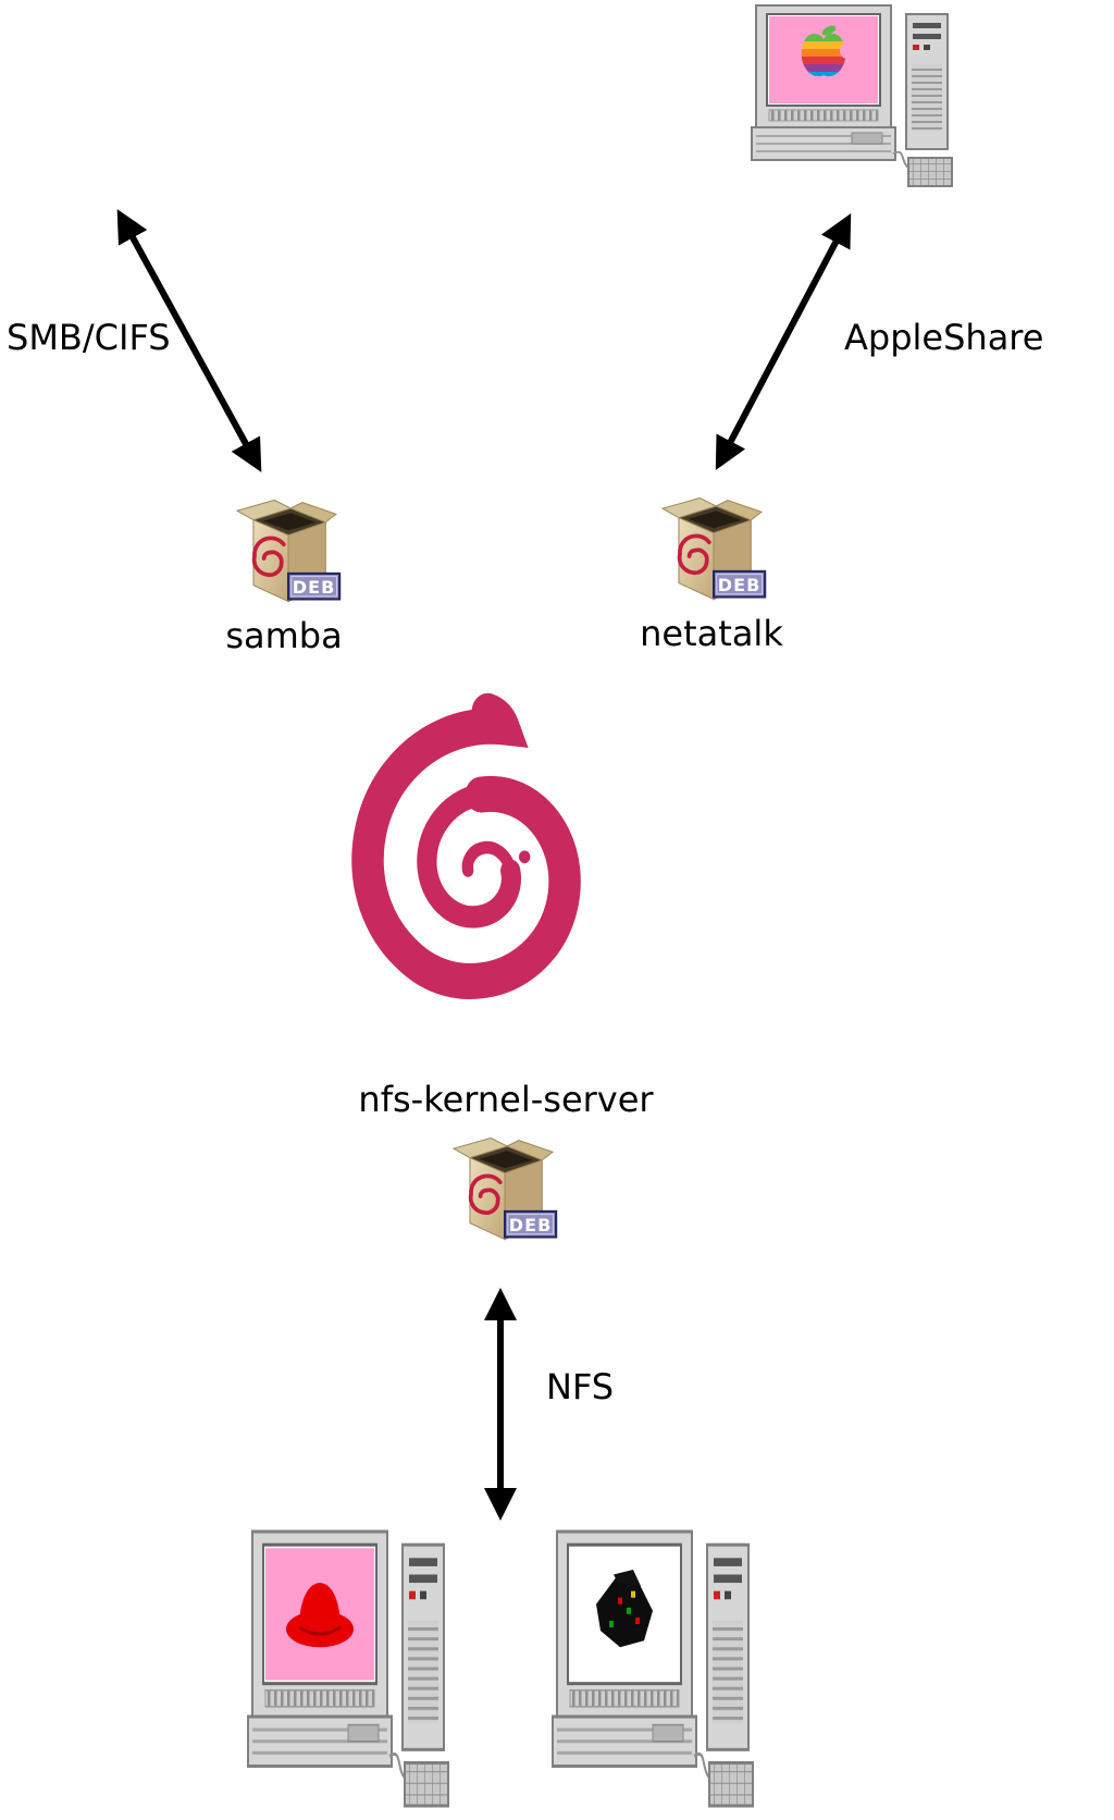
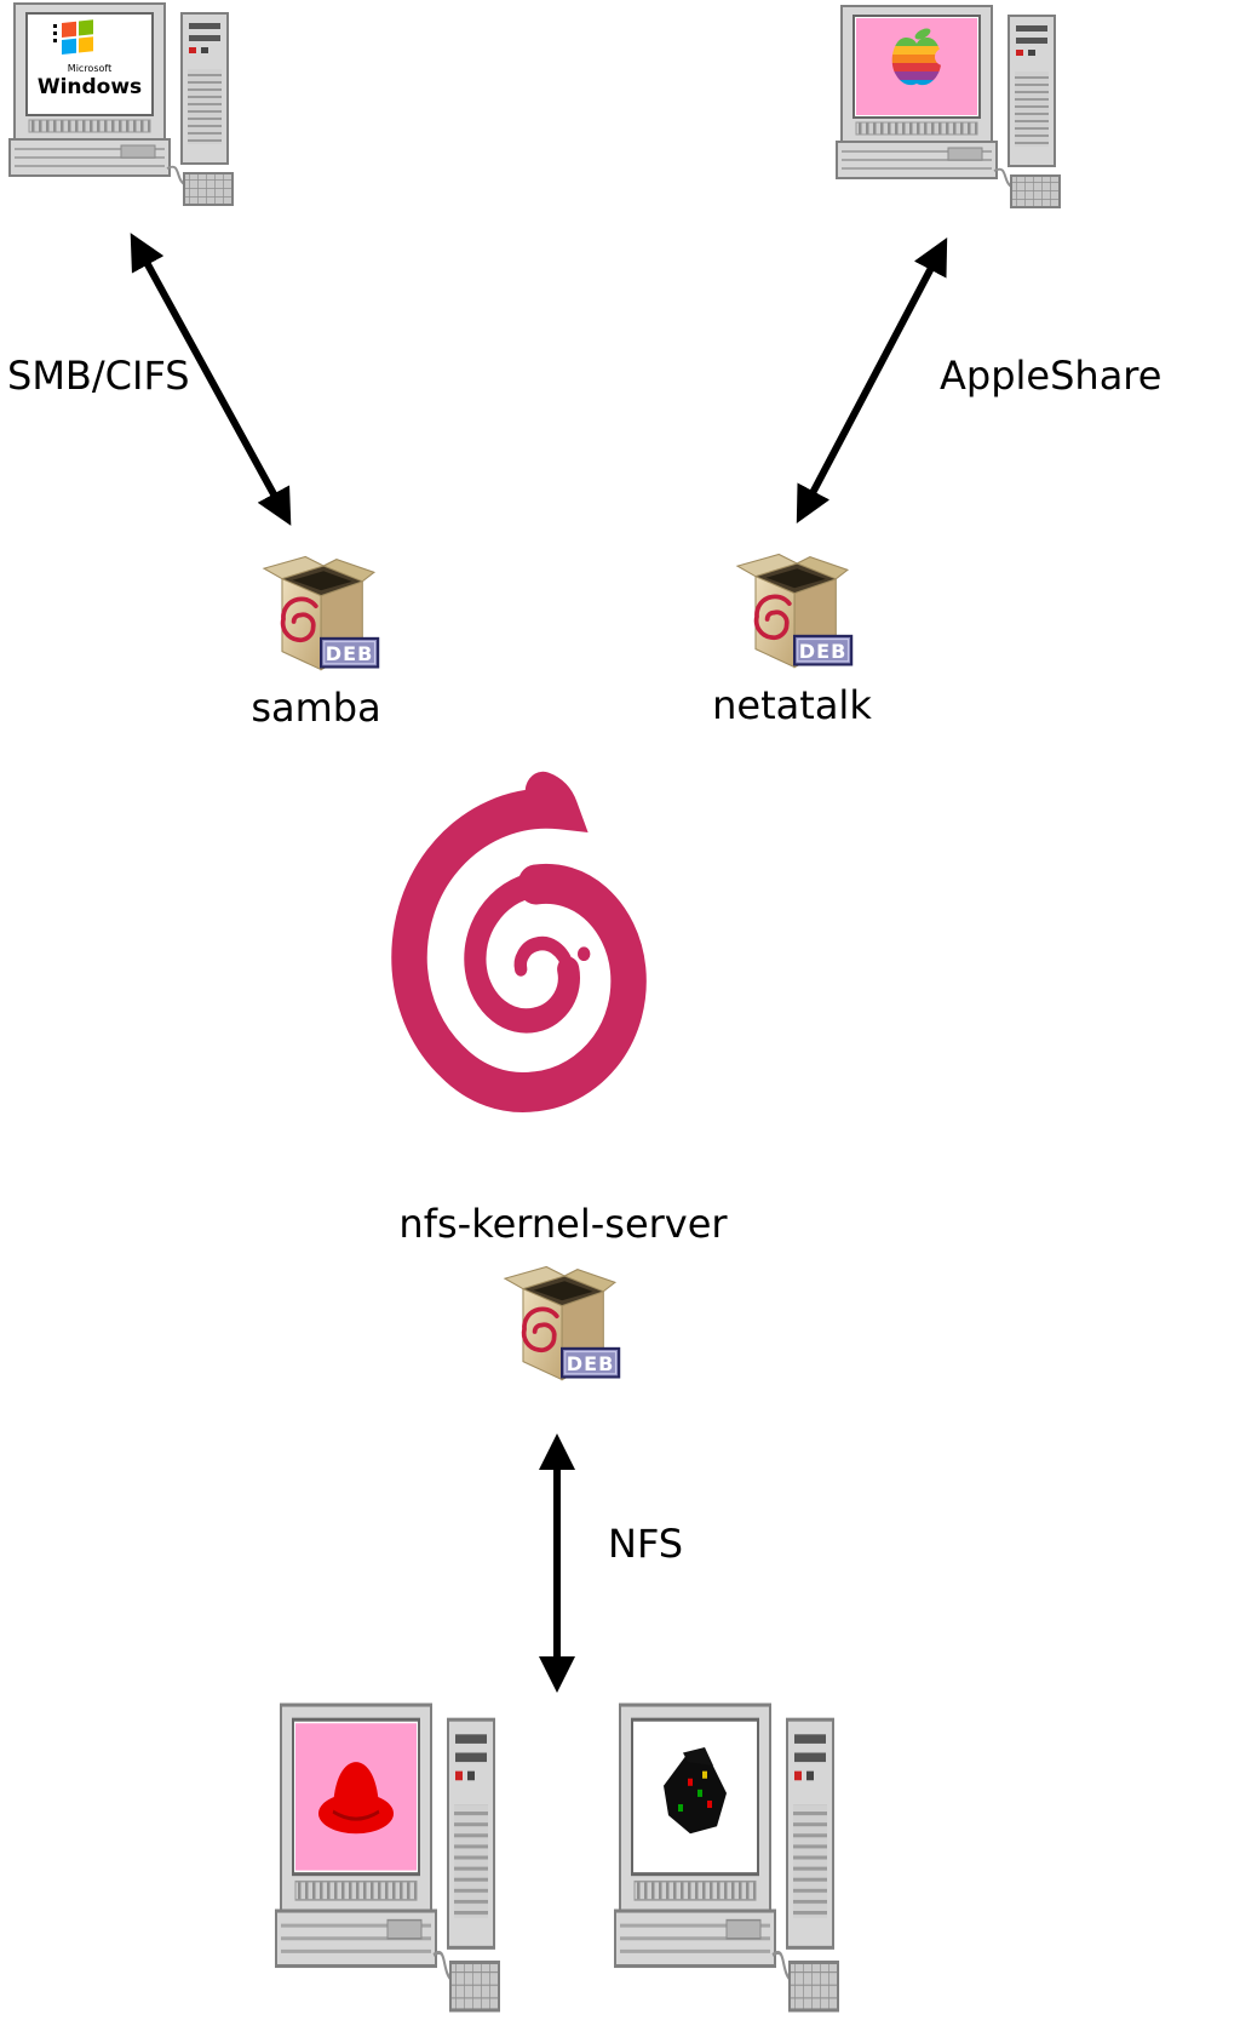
+ Microsoft
+ Windows
  SMB/CIFS
  AppleShare
  samba
  netatalk
  nfs-kernel-server
  NFS
